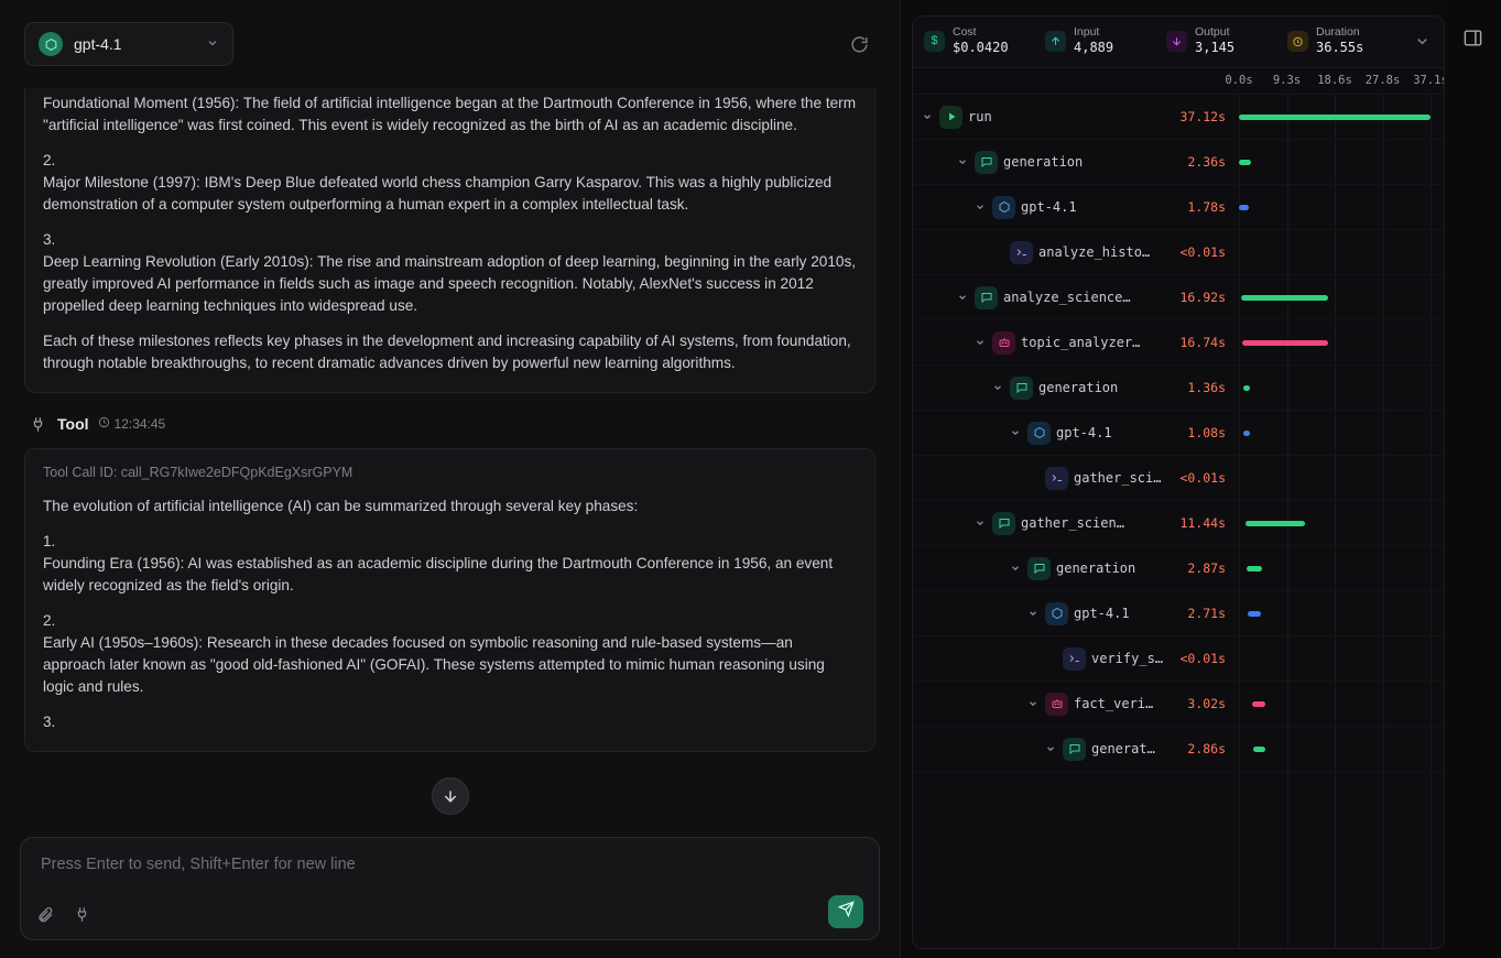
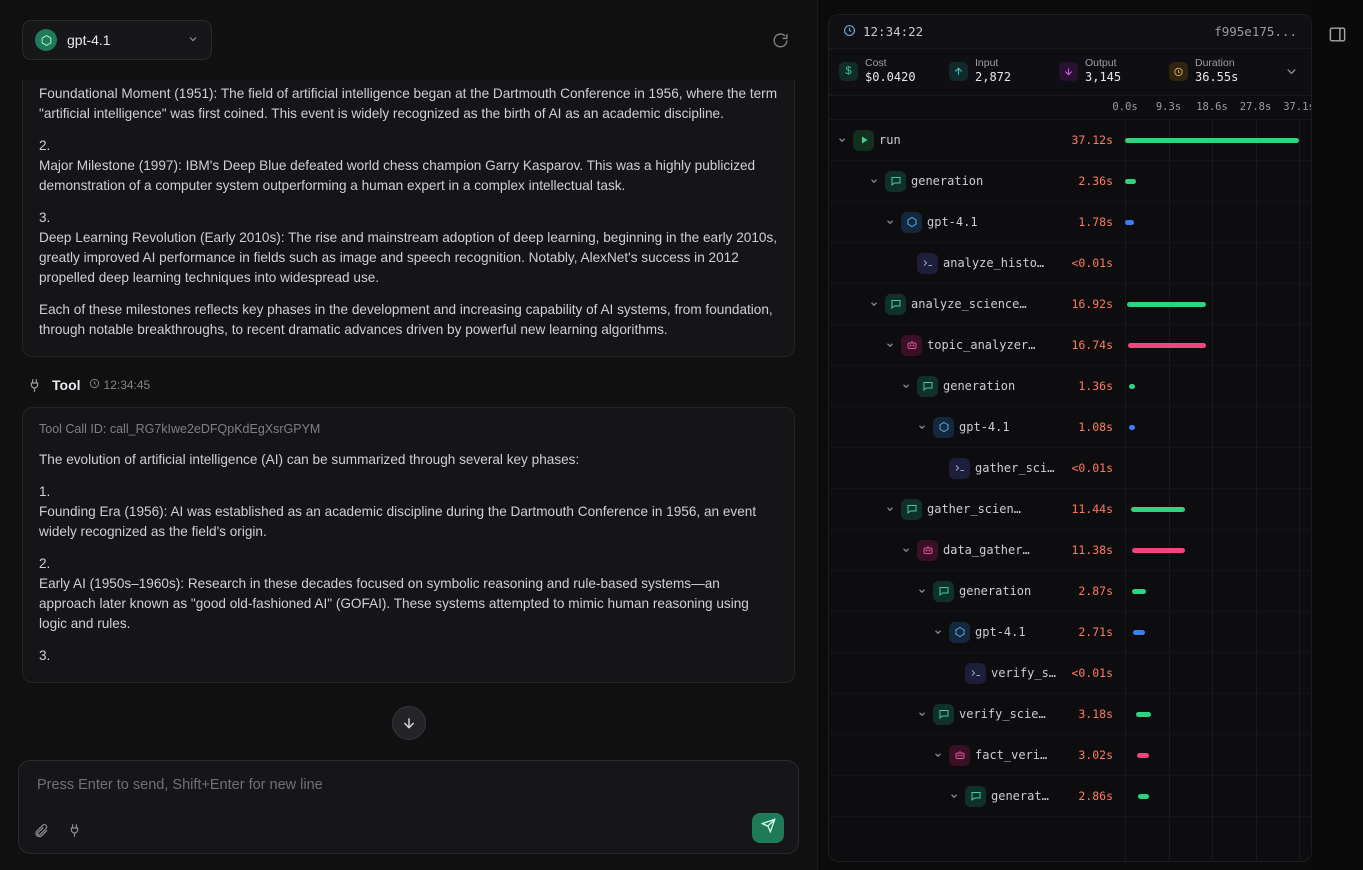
  gpt-4.1
- Foundational Moment (1956): The field of artificial intelligence began at the Dartmouth Conference in 1956, where the term "artificial intelligence" was first coined. This event is widely recognized as the birth of AI as an academic discipline.
+ Foundational Moment (1951): The field of artificial intelligence began at the Dartmouth Conference in 1956, where the term "artificial intelligence" was first coined. This event is widely recognized as the birth of AI as an academic discipline.
  2.
  Major Milestone (1997): IBM's Deep Blue defeated world chess champion Garry Kasparov. This was a highly publicized demonstration of a computer system outperforming a human expert in a complex intellectual task.
  3.
  Deep Learning Revolution (Early 2010s): The rise and mainstream adoption of deep learning, beginning in the early 2010s, greatly improved AI performance in fields such as image and speech recognition. Notably, AlexNet's success in 2012 propelled deep learning techniques into widespread use.
  Each of these milestones reflects key phases in the development and increasing capability of AI systems, from foundation, through notable breakthroughs, to recent dramatic advances driven by powerful new learning algorithms.
  Tool
  12:34:45
  Tool Call ID: call_RG7kIwe2eDFQpKdEgXsrGPYM
  The evolution of artificial intelligence (AI) can be summarized through several key phases:
  1.
  Founding Era (1956): AI was established as an academic discipline during the Dartmouth Conference in 1956, an event widely recognized as the field's origin.
  2.
  Early AI (1950s–1960s): Research in these decades focused on symbolic reasoning and rule-based systems—an approach later known as "good old-fashioned AI" (GOFAI). These systems attempted to mimic human reasoning using logic and rules.
  3.
  Press Enter to send, Shift+Enter for new line
+ 12:34:22
+ f995e175...
  $
  Cost
  $0.0420
  Input
- 4,889
+ 2,872
  Output
  3,145
  Duration
  36.55s
  0.0s
  9.3s
  18.6s
  27.8s
  37.1
  run
  37.12s
  generation
  2.36s
  gpt-4.1
  1.78s
  analyze_histo…
  <0.01s
  analyze_science…
  16.92s
  topic_analyzer…
  16.74s
  generation
  1.36s
  gpt-4.1
  1.08s
  gather_sci…
  <0.01s
  gather_scien…
  11.44s
+ data_gather…
+ 11.38s
  generation
  2.87s
  gpt-4.1
  2.71s
  verify_s…
  <0.01s
+ verify_scie…
+ 3.18s
  fact_veri…
  3.02s
  generat…
  2.86s
